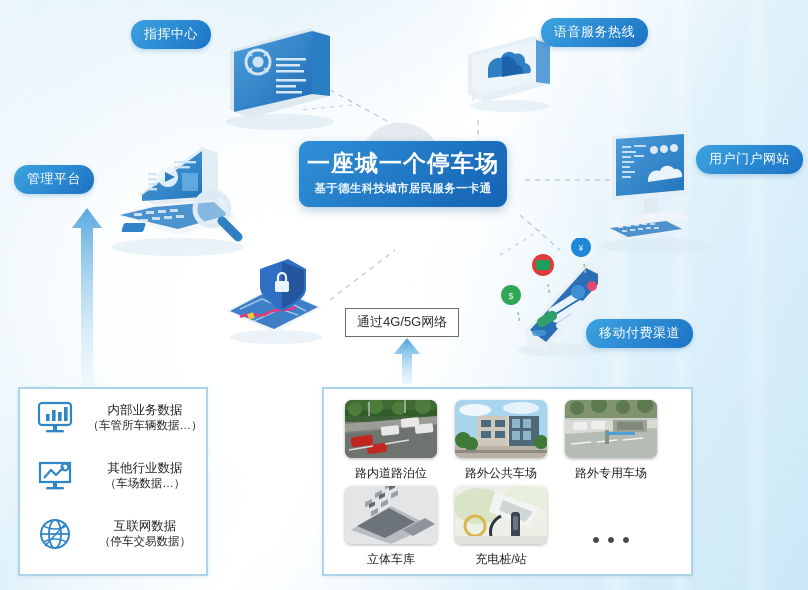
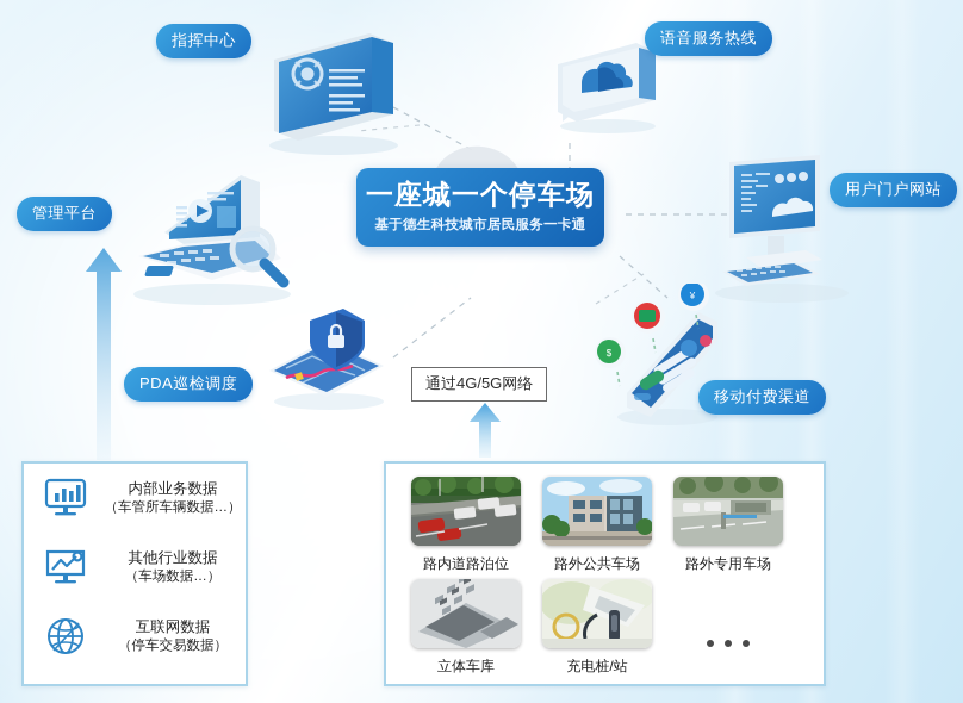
  $
  ¥
  一座城一个停车场
  基于德生科技城市居民服务一卡通
  指挥中心
  管理平台
+ PDA巡检调度
  语音服务热线
  用户门户网站
  移动付费渠道
  通过4G/5G网络
  内部业务数据
  （车管所车辆数据…）
  其他行业数据
  （车场数据…）
  互联网数据
  （停车交易数据）
  路内道路泊位
  路外公共车场
  路外专用车场
  立体车库
  充电桩/站
